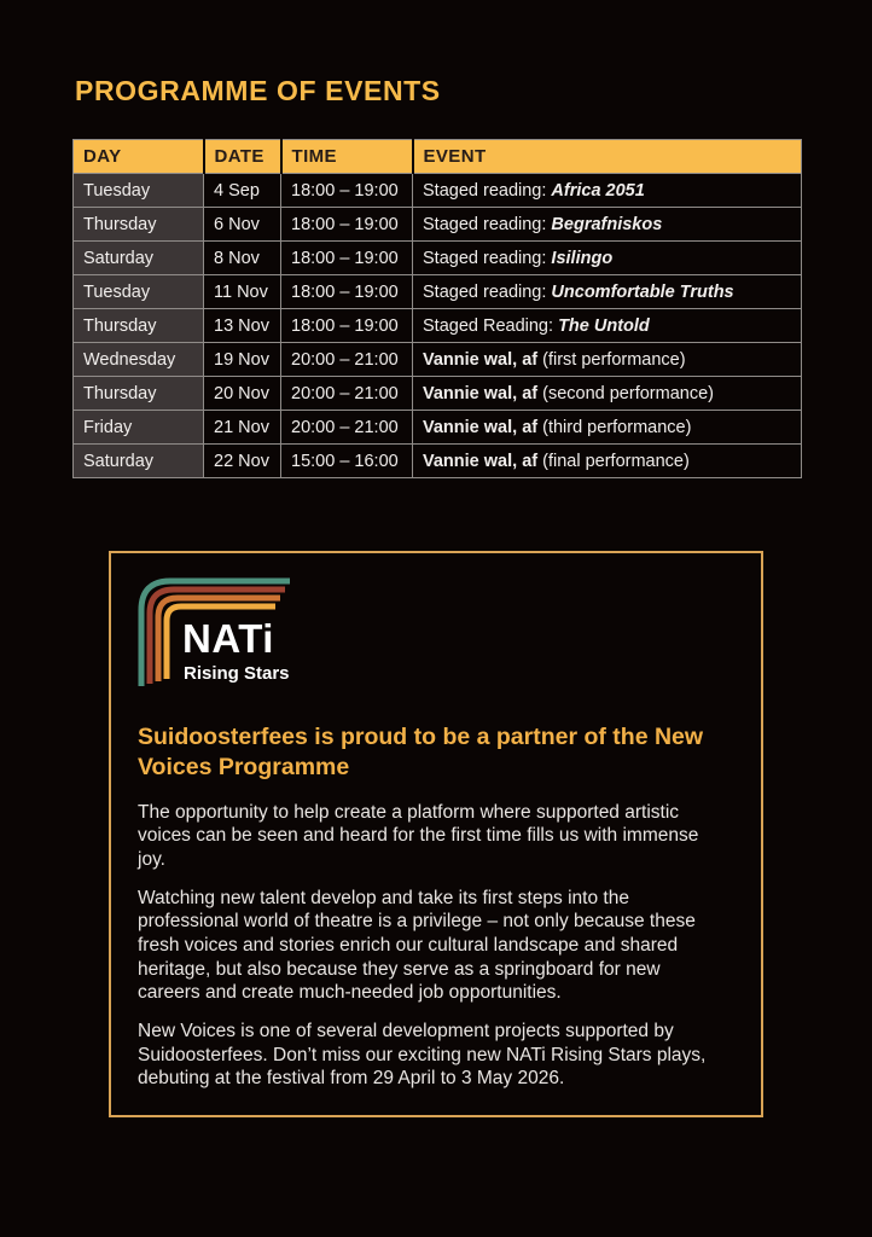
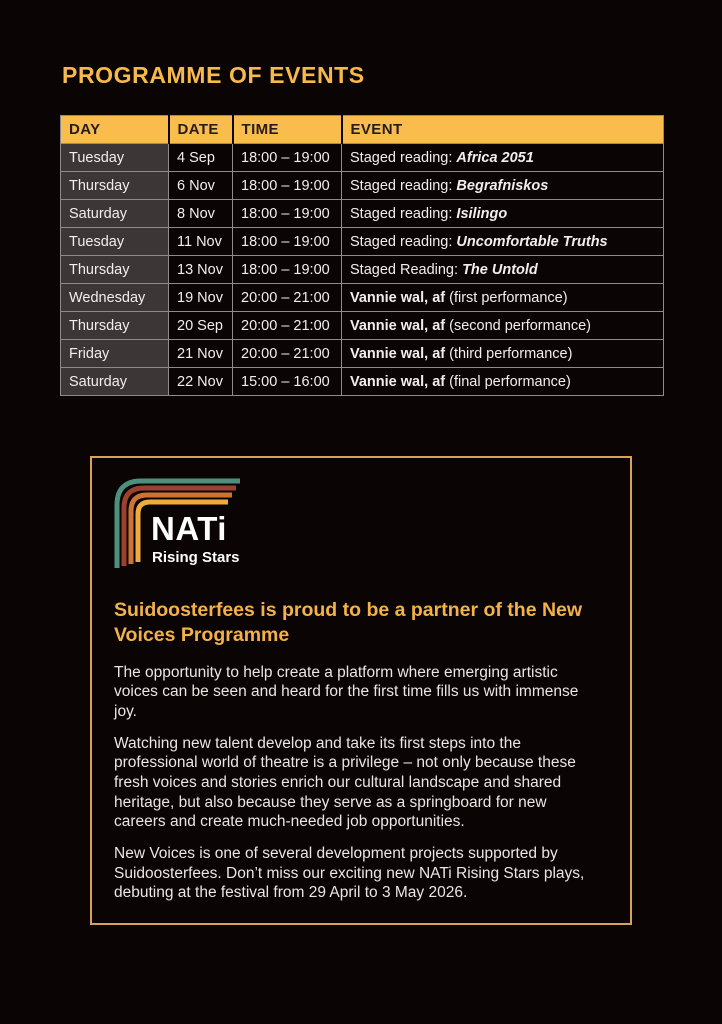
  PROGRAMME OF EVENTS
  DAY	DATE	TIME	EVENT
  Tuesday	4 Sep	18:00 – 19:00	Staged reading: Africa 2051
  Thursday	6 Nov	18:00 – 19:00	Staged reading: Begrafniskos
  Saturday	8 Nov	18:00 – 19:00	Staged reading: Isilingo
  Tuesday	11 Nov	18:00 – 19:00	Staged reading: Uncomfortable Truths
  Thursday	13 Nov	18:00 – 19:00	Staged Reading: The Untold
  Wednesday	19 Nov	20:00 – 21:00	Vannie wal, af (first performance)
- Thursday	20 Nov	20:00 – 21:00	Vannie wal, af (second performance)
+ Thursday	20 Sep	20:00 – 21:00	Vannie wal, af (second performance)
  Friday	21 Nov	20:00 – 21:00	Vannie wal, af (third performance)
  Saturday	22 Nov	15:00 – 16:00	Vannie wal, af (final performance)
  NATi
  Rising Stars
  Suidoosterfees is proud to be a partner of the New Voices Programme
- The opportunity to help create a platform where supported artistic voices can be seen and heard for the first time fills us with immense joy.
+ The opportunity to help create a platform where emerging artistic voices can be seen and heard for the first time fills us with immense joy.
  Watching new talent develop and take its first steps into the professional world of theatre is a privilege – not only because these fresh voices and stories enrich our cultural landscape and shared heritage, but also because they serve as a springboard for new careers and create much-needed job opportunities.
  New Voices is one of several development projects supported by Suidoosterfees. Don’t miss our exciting new NATi Rising Stars plays, debuting at the festival from 29 April to 3 May 2026.
